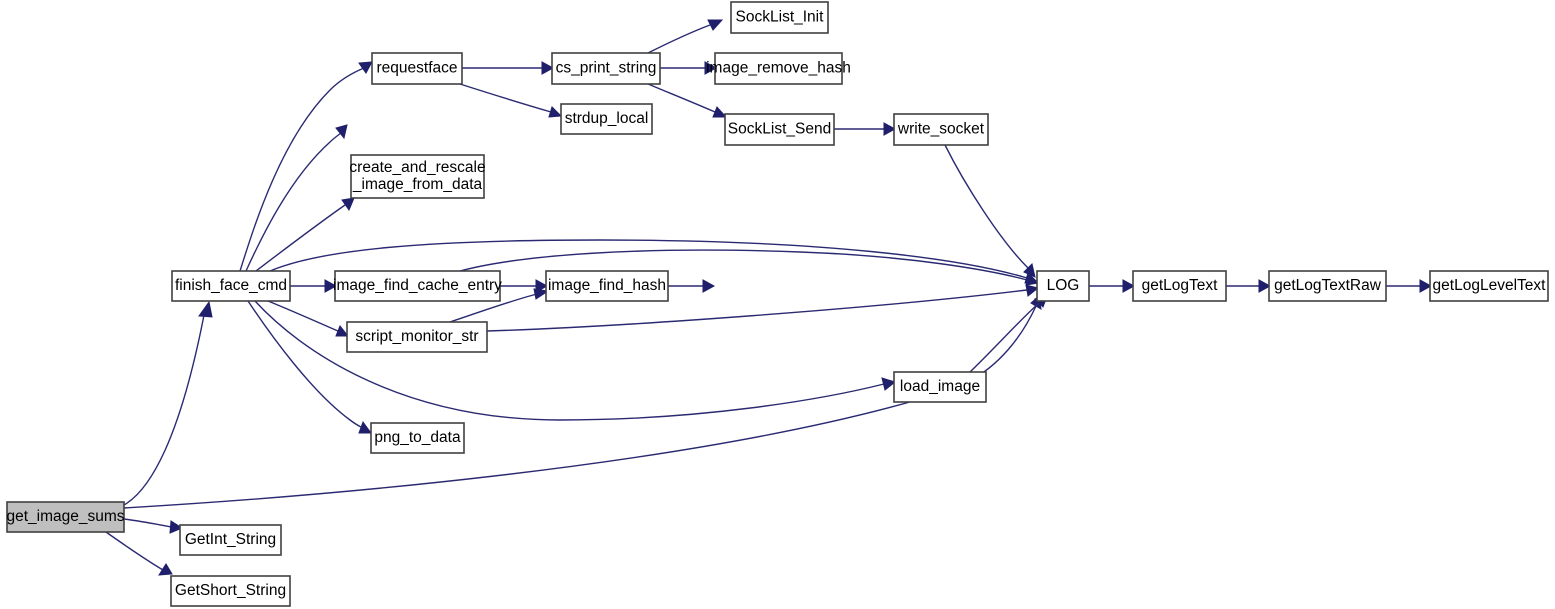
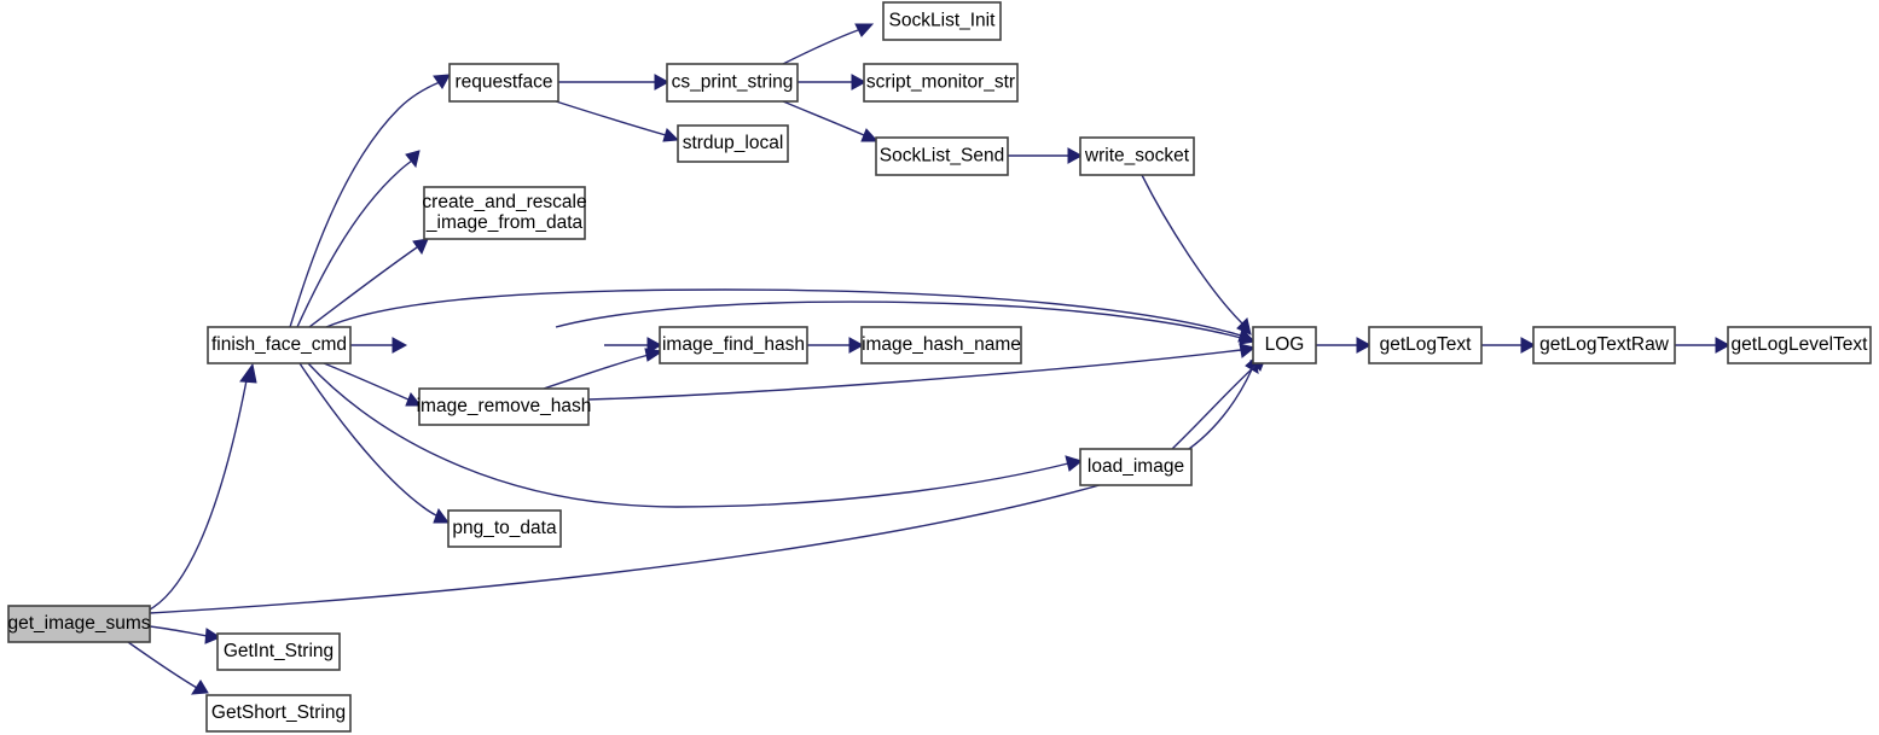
  get_image_sums
  GetInt_String
  GetShort_String
  finish_face_cmd
  requestface
  create_and_rescale _image_from_data
- image_find_cache_entry
- script_monitor_str
+ image_remove_hash
  png_to_data
  cs_print_string
  strdup_local
  image_find_hash
  SockList_Init
- image_remove_hash
+ script_monitor_str
  SockList_Send
+ image_hash_name
  write_socket
  load_image
  LOG
  getLogText
  getLogTextRaw
  getLogLevelText
